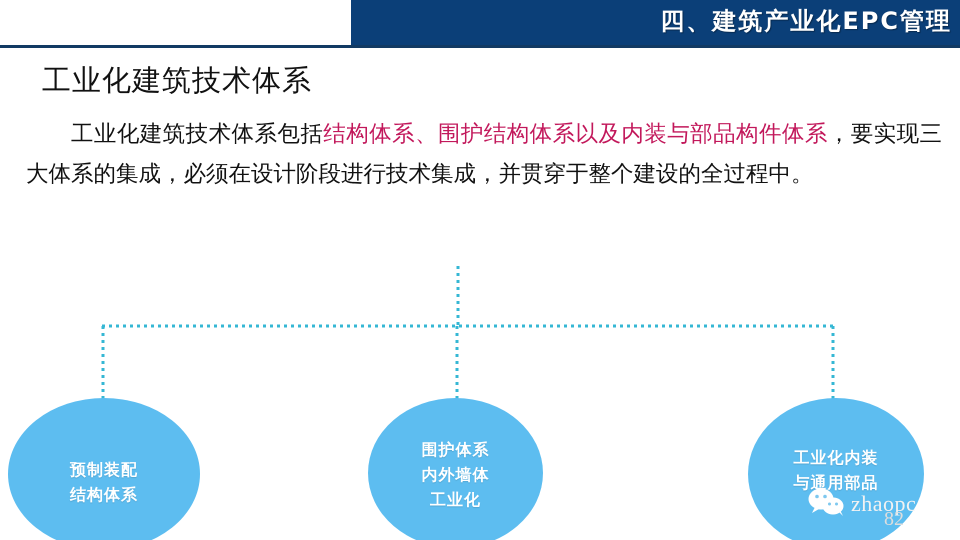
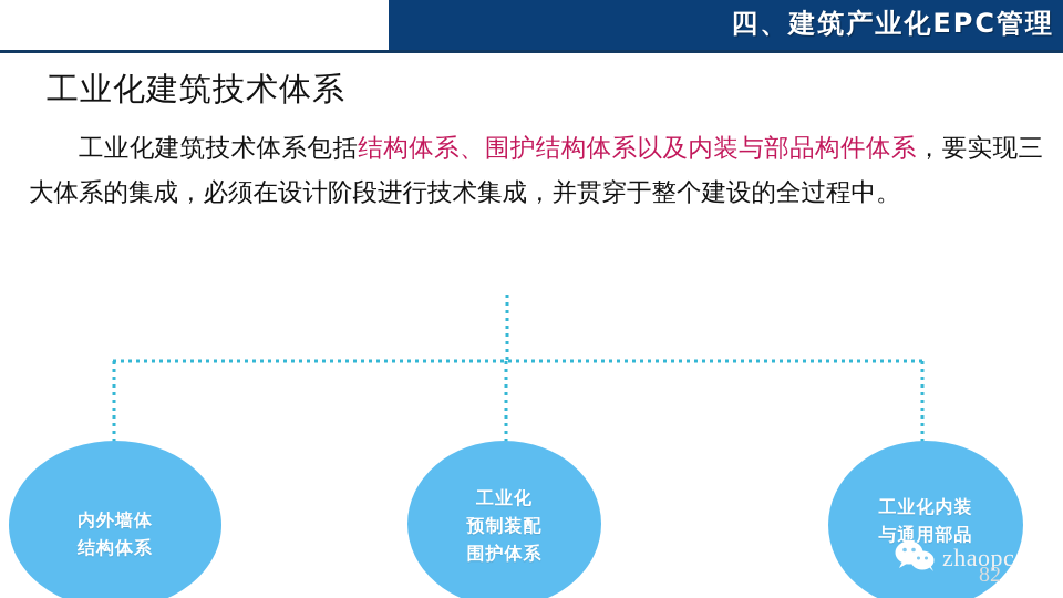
  四、建筑产业化EPC管理
  工业化建筑技术体系
  工业化建筑技术体系包括结构体系、围护结构体系以及内装与部品构件体系，要实现三大体系的集成，必须在设计阶段进行技术集成，并贯穿于整个建设的全过程中。
- 预制装配
+ 内外墙体
  结构体系
- 围护体系
+ 工业化
- 内外墙体
+ 预制装配
- 工业化
+ 围护体系
  工业化内装
  与通用部品
  zhaopc
  82
